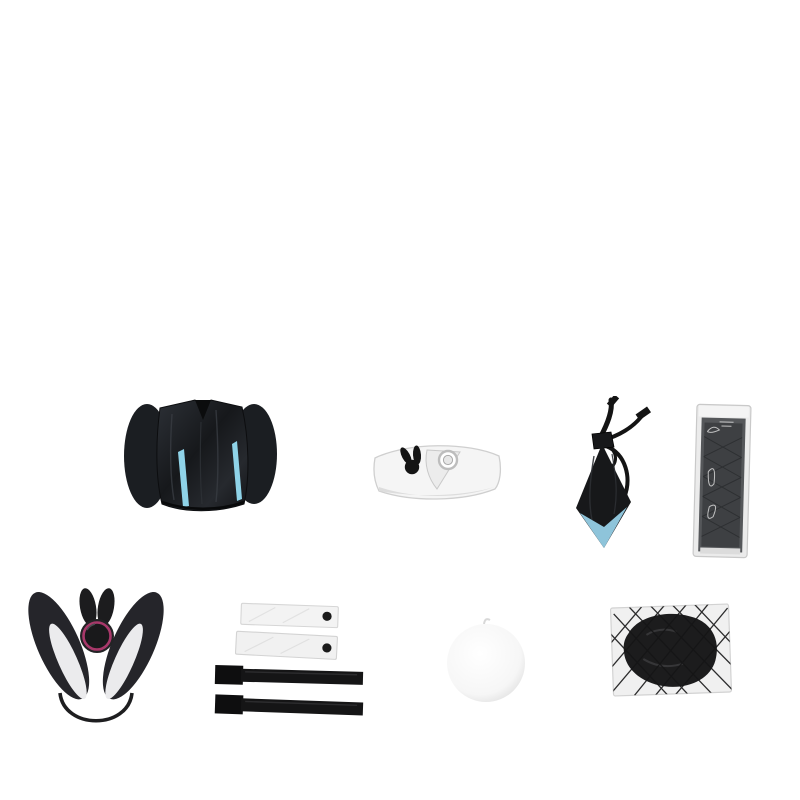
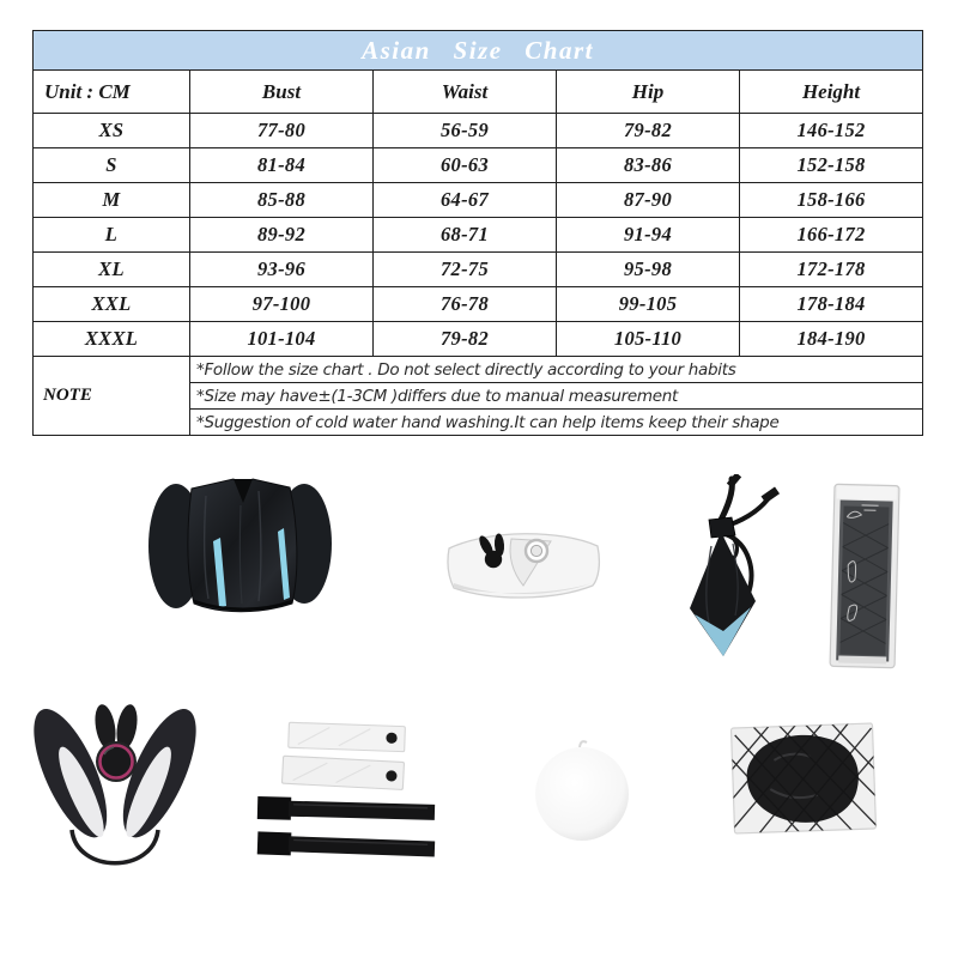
+ Asian Size Chart
+ Unit : CM	Bust	Waist	Hip	Height
+ XS	77-80	56-59	79-82	146-152
+ S	81-84	60-63	83-86	152-158
+ M	85-88	64-67	87-90	158-166
+ L	89-92	68-71	91-94	166-172
+ XL	93-96	72-75	95-98	172-178
+ XXL	97-100	76-78	99-105	178-184
+ XXXL	101-104	79-82	105-110	184-190
+ NOTE	*Follow the size chart . Do not select directly according to your habits
+ *Size may have±(1-3CM )differs due to manual measurement
+ *Suggestion of cold water hand washing.It can help items keep their shape
